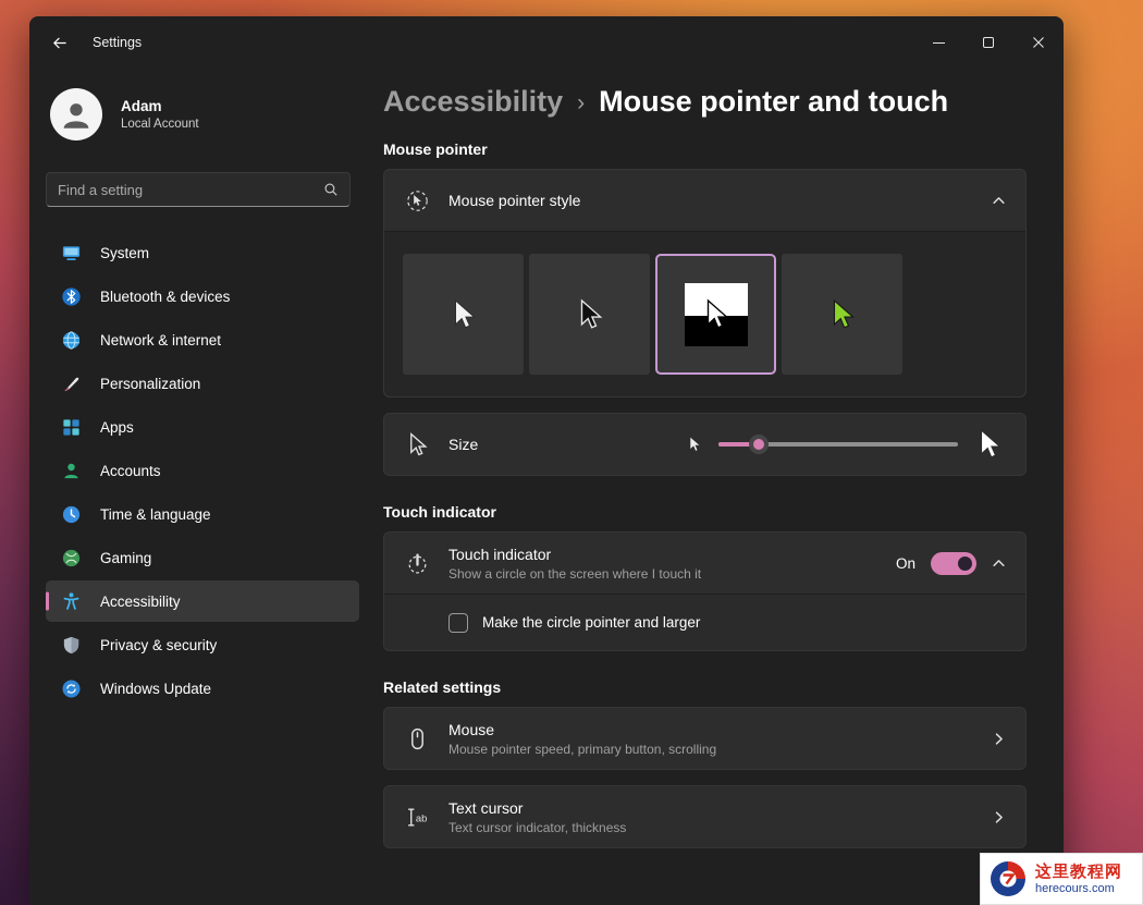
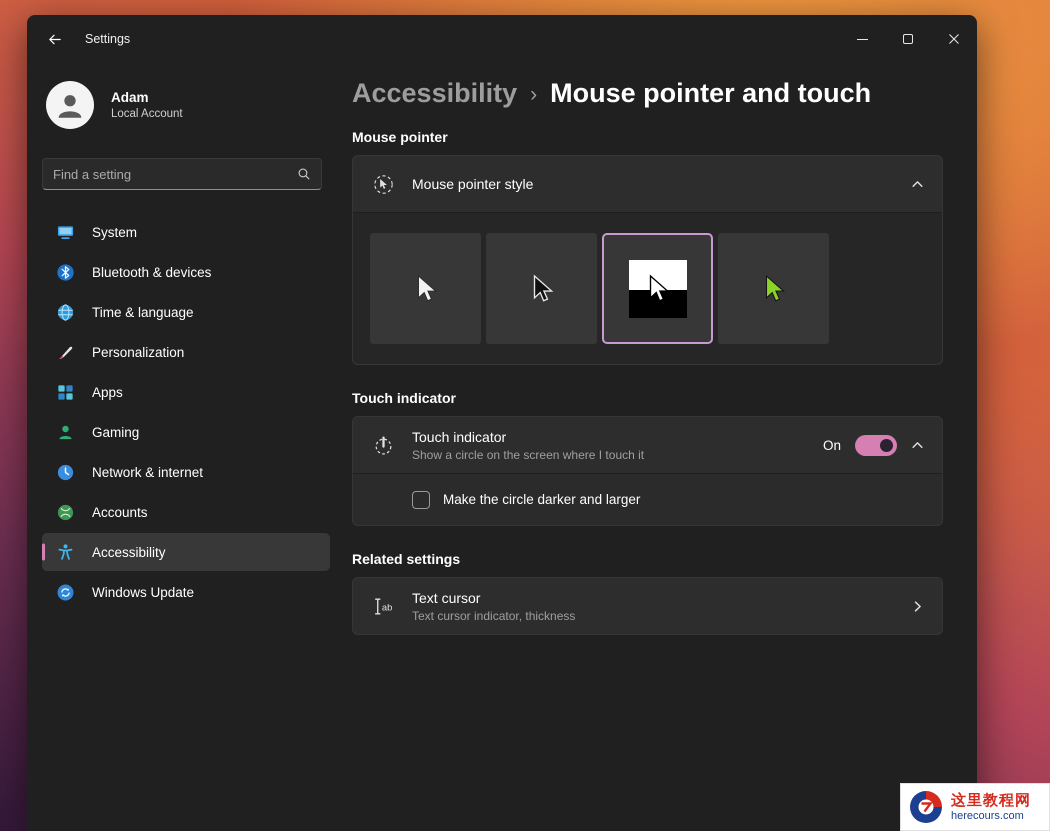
  Settings
  Adam
  Local Account
  Find a setting
  System
  Bluetooth & devices
- Network & internet
+ Time & language
  Personalization
  Apps
- Accounts
+ Gaming
- Time & language
+ Network & internet
- Gaming
+ Accounts
  Accessibility
- Privacy & security
  Windows Update
  Accessibility
  ›
  Mouse pointer and touch
  Mouse pointer
  Mouse pointer style
- Size
  Touch indicator
  Touch indicator
  Show a circle on the screen where I touch it
  On
- Make the circle pointer and larger
+ Make the circle darker and larger
  Related settings
- Mouse
- Mouse pointer speed, primary button, scrolling
  ab
  Text cursor
  Text cursor indicator, thickness
  这里教程网
  herecours.com
